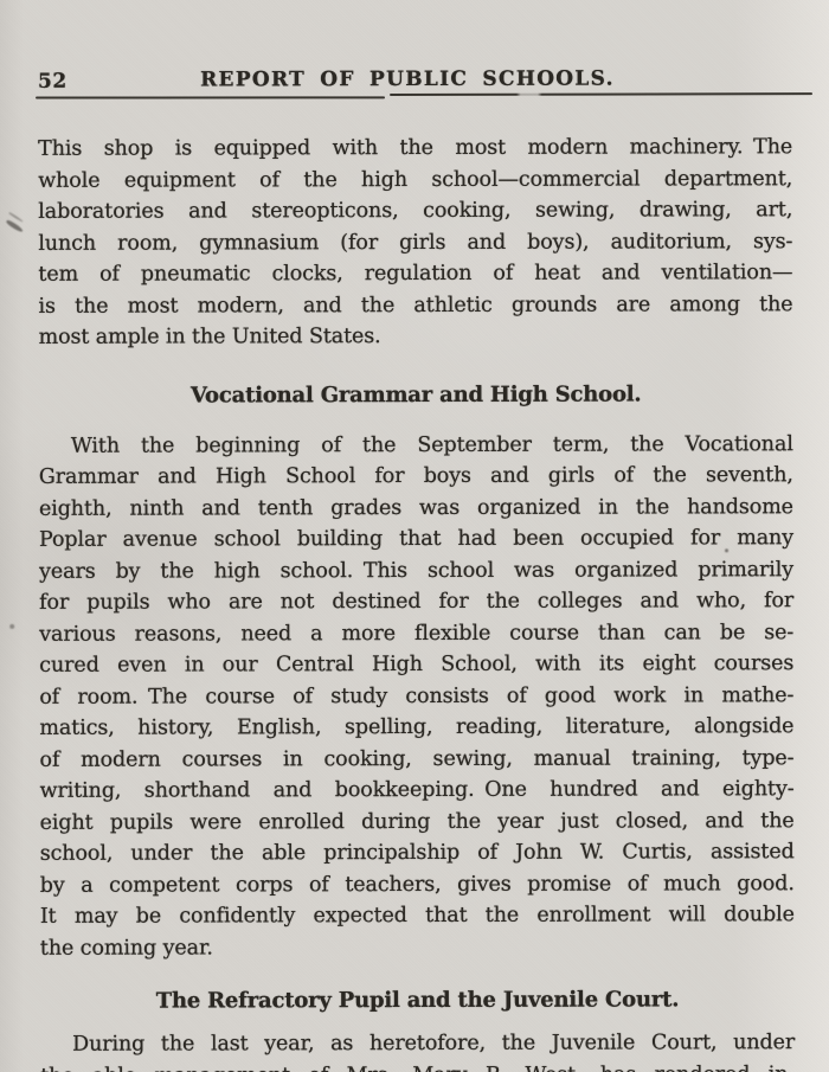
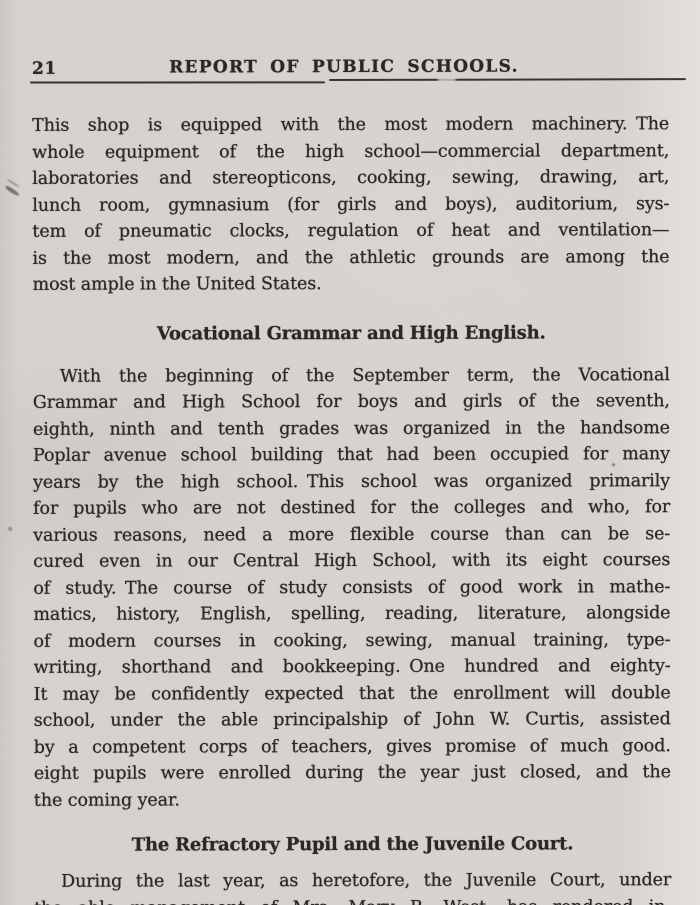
- 52
+ 21
  REPORT OF PUBLIC SCHOOLS.
  This shop is equipped with the most modern machinery. The
  whole equipment of the high school—commercial department,
  laboratories and stereopticons, cooking, sewing, drawing, art,
  lunch room, gymnasium (for girls and boys), auditorium, sys-
  tem of pneumatic clocks, regulation of heat and ventilation—
  is the most modern, and the athletic grounds are among the
  most ample in the United States.
- Vocational Grammar and High School.
+ Vocational Grammar and High English.
  With the beginning of the September term, the Vocational
  Grammar and High School for boys and girls of the seventh,
  eighth, ninth and tenth grades was organized in the handsome
  Poplar avenue school building that had been occupied for many
  years by the high school. This school was organized primarily
  for pupils who are not destined for the colleges and who, for
  various reasons, need a more flexible course than can be se-
  cured even in our Central High School, with its eight courses
- of room. The course of study consists of good work in mathe-
+ of study. The course of study consists of good work in mathe-
  matics, history, English, spelling, reading, literature, alongside
  of modern courses in cooking, sewing, manual training, type-
  writing, shorthand and bookkeeping. One hundred and eighty-
- eight pupils were enrolled during the year just closed, and the
+ It may be confidently expected that the enrollment will double
  school, under the able principalship of John W. Curtis, assisted
  by a competent corps of teachers, gives promise of much good.
- It may be confidently expected that the enrollment will double
+ eight pupils were enrolled during the year just closed, and the
  the coming year.
  The Refractory Pupil and the Juvenile Court.
  During the last year, as heretofore, the Juvenile Court, under
